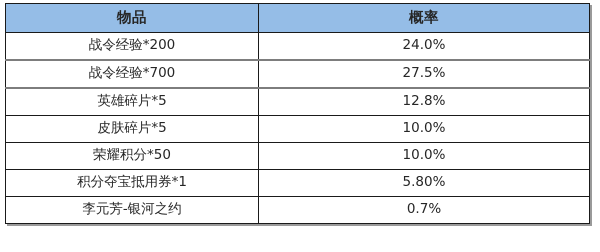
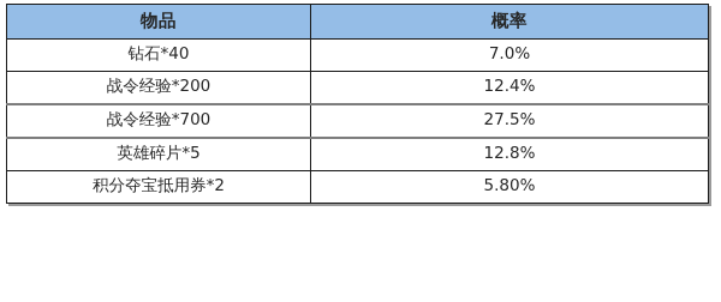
  物品	概率
+ 钻石*40	7.0%
- 战令经验*200	24.0%
+ 战令经验*200	12.4%
  战令经验*700	27.5%
  英雄碎片*5	12.8%
- 皮肤碎片*5	10.0%
- 荣耀积分*50	10.0%
- 积分夺宝抵用券*1	5.80%
+ 积分夺宝抵用券*2	5.80%
- 李元芳-银河之约	0.7%
